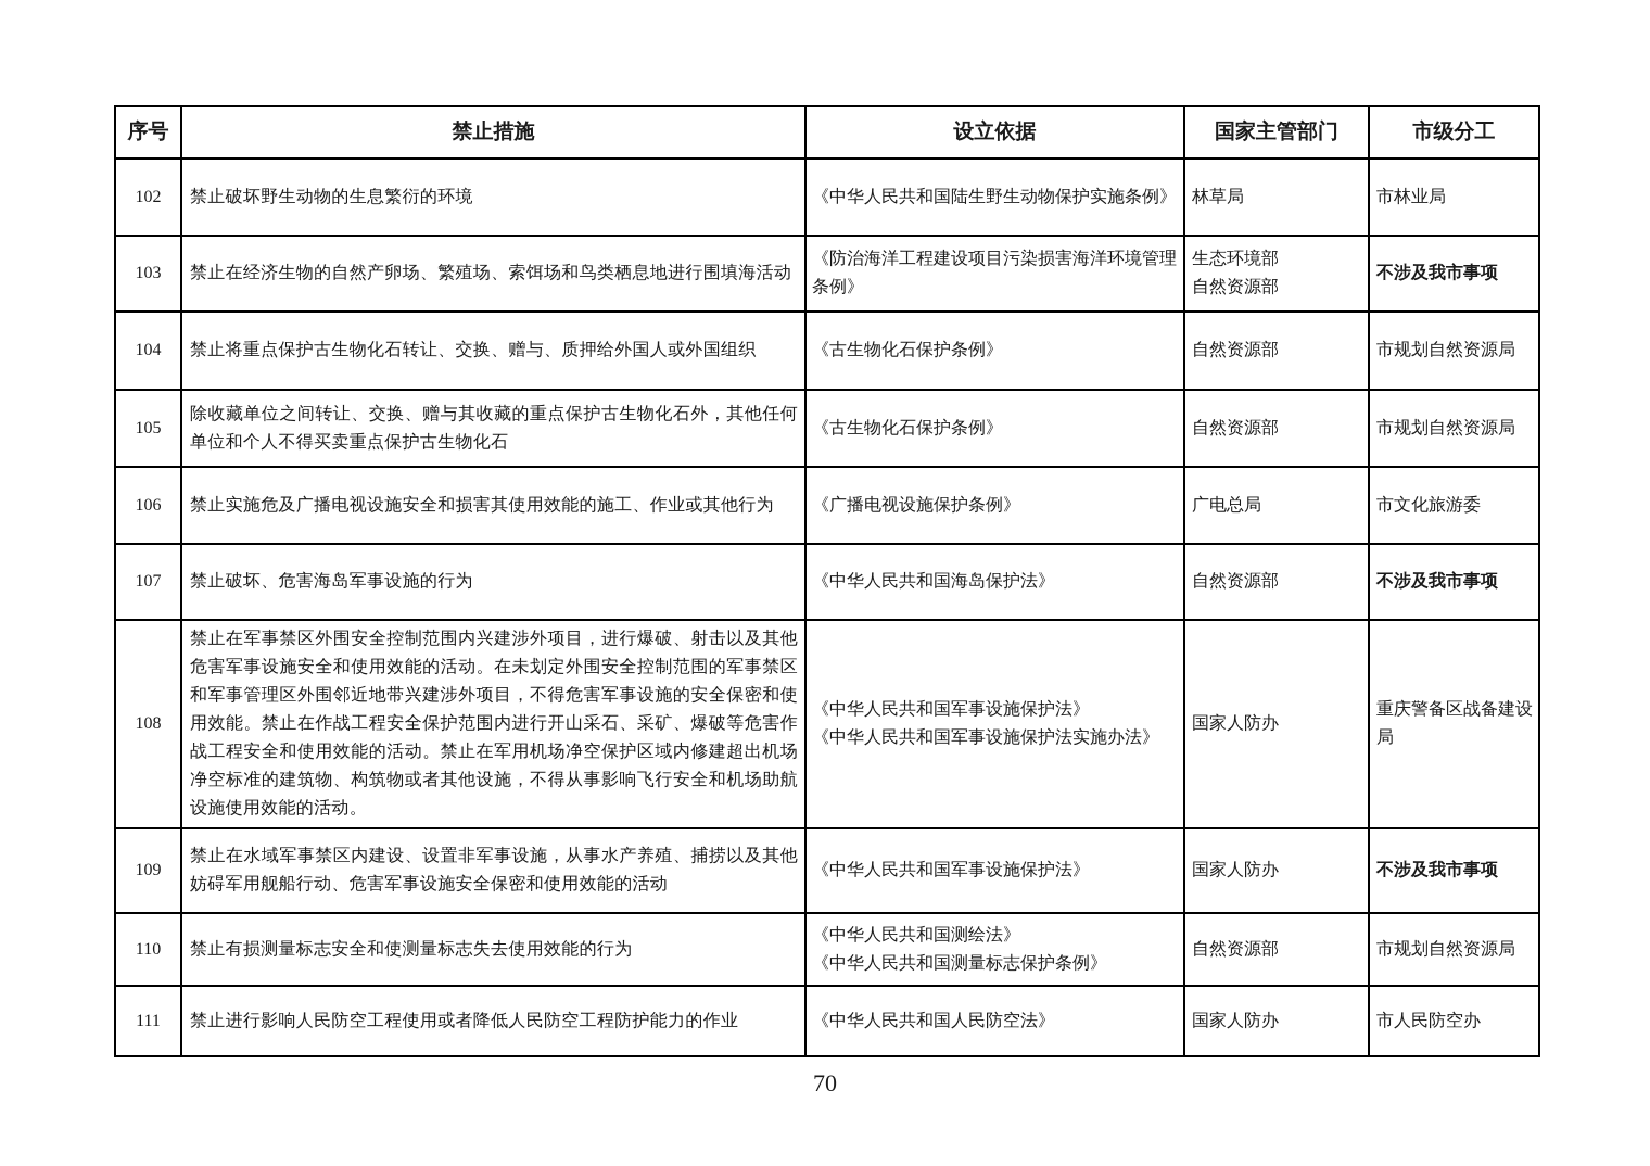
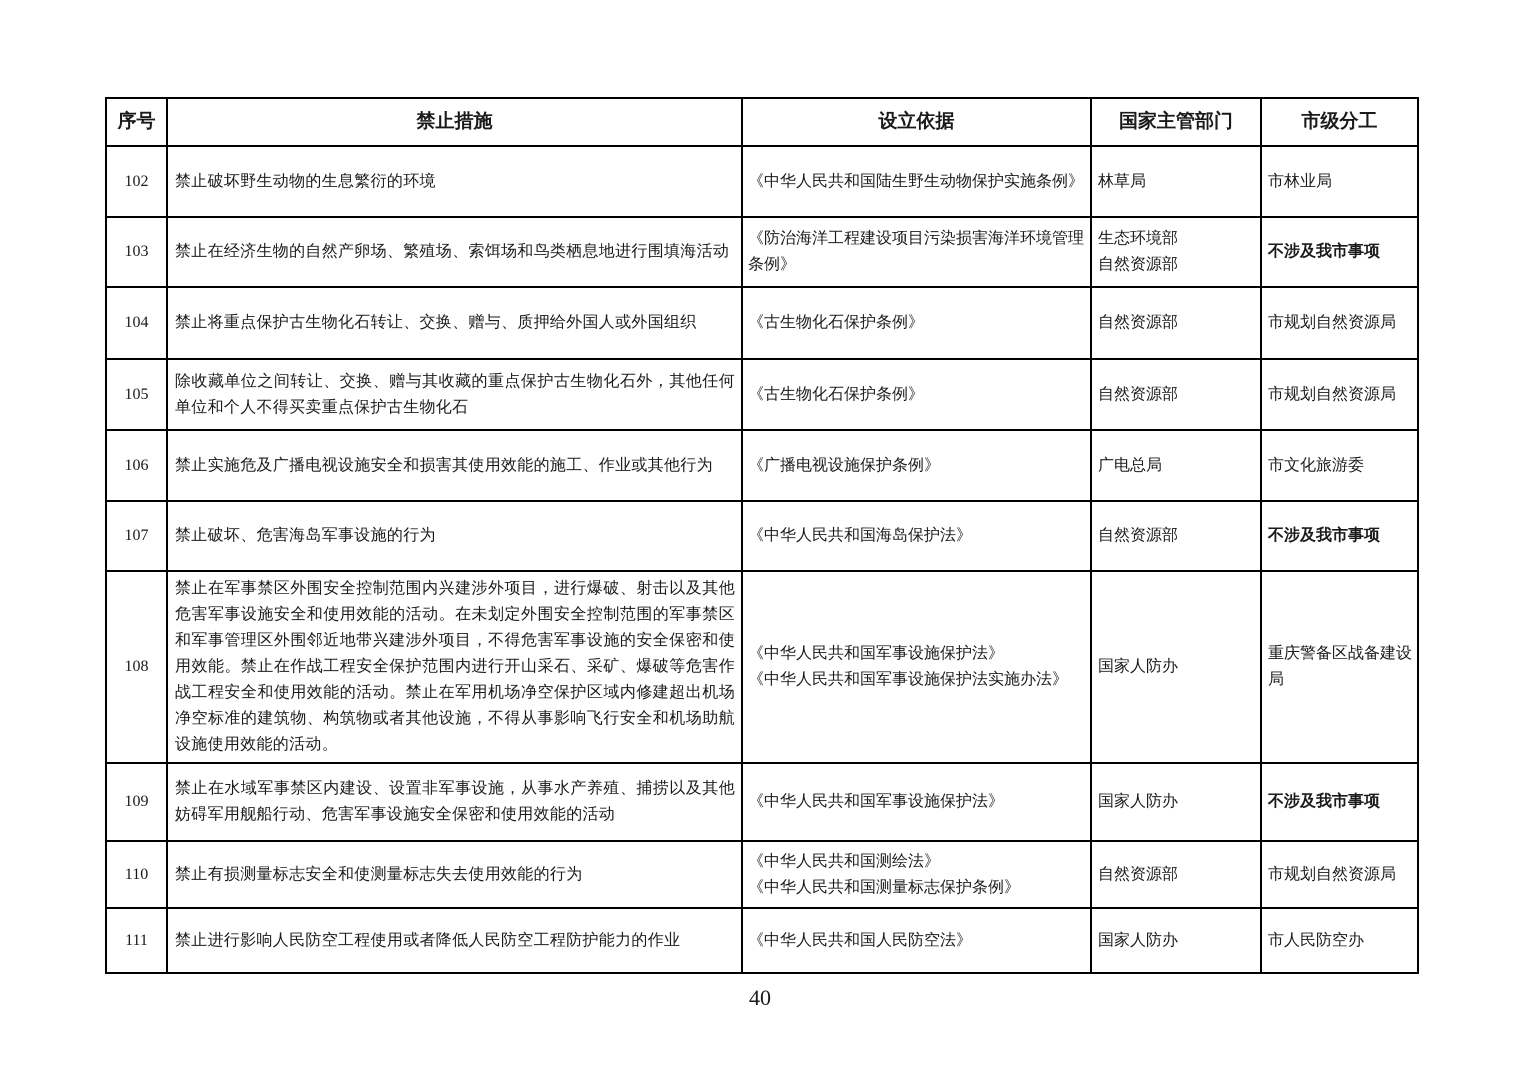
  序号	禁止措施	设立依据	国家主管部门	市级分工
  102	禁止破坏野生动物的生息繁衍的环境	《中华人民共和国陆生野生动物保护实施条例》	林草局	市林业局
  103	禁止在经济生物的自然产卵场、繁殖场、索饵场和鸟类栖息地进行围填海活动	《防治海洋工程建设项目污染损害海洋环境管理条例》	生态环境部 自然资源部	不涉及我市事项
  104	禁止将重点保护古生物化石转让、交换、赠与、质押给外国人或外国组织	《古生物化石保护条例》	自然资源部	市规划自然资源局
  105	除收藏单位之间转让、交换、赠与其收藏的重点保护古生物化石外，其他任何单位和个人不得买卖重点保护古生物化石	《古生物化石保护条例》	自然资源部	市规划自然资源局
  106	禁止实施危及广播电视设施安全和损害其使用效能的施工、作业或其他行为	《广播电视设施保护条例》	广电总局	市文化旅游委
  107	禁止破坏、危害海岛军事设施的行为	《中华人民共和国海岛保护法》	自然资源部	不涉及我市事项
  108	禁止在军事禁区外围安全控制范围内兴建涉外项目，进行爆破、射击以及其他危害军事设施安全和使用效能的活动。在未划定外围安全控制范围的军事禁区和军事管理区外围邻近地带兴建涉外项目，不得危害军事设施的安全保密和使用效能。禁止在作战工程安全保护范围内进行开山采石、采矿、爆破等危害作战工程安全和使用效能的活动。禁止在军用机场净空保护区域内修建超出机场净空标准的建筑物、构筑物或者其他设施，不得从事影响飞行安全和机场助航设施使用效能的活动。	《中华人民共和国军事设施保护法》 《中华人民共和国军事设施保护法实施办法》	国家人防办	重庆警备区战备建设局
  109	禁止在水域军事禁区内建设、设置非军事设施，从事水产养殖、捕捞以及其他妨碍军用舰船行动、危害军事设施安全保密和使用效能的活动	《中华人民共和国军事设施保护法》	国家人防办	不涉及我市事项
  110	禁止有损测量标志安全和使测量标志失去使用效能的行为	《中华人民共和国测绘法》 《中华人民共和国测量标志保护条例》	自然资源部	市规划自然资源局
  111	禁止进行影响人民防空工程使用或者降低人民防空工程防护能力的作业	《中华人民共和国人民防空法》	国家人防办	市人民防空办
- 70
+ 40
